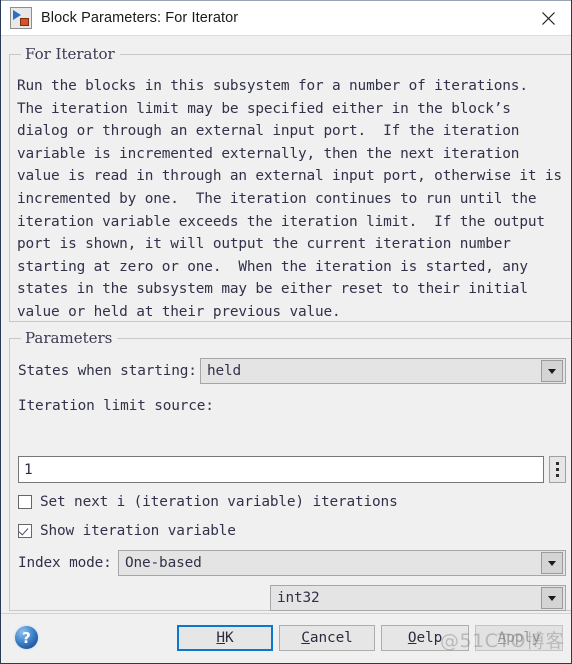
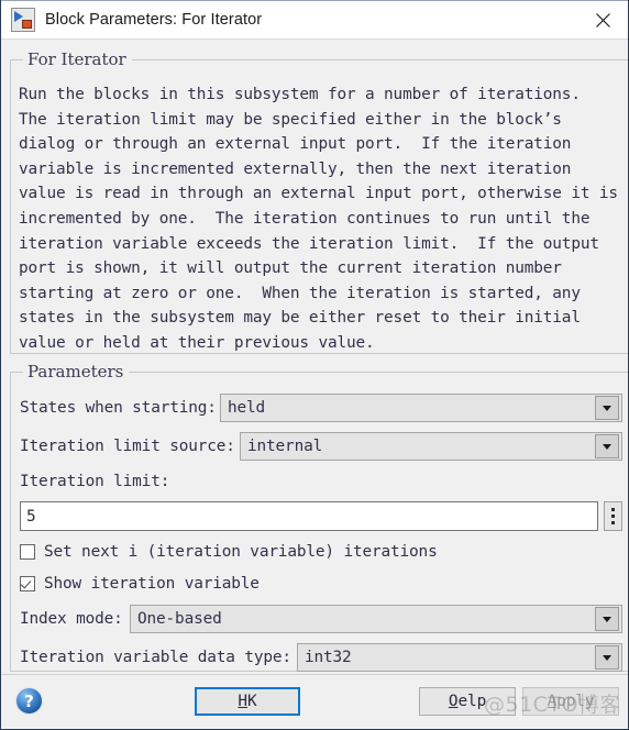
  Block Parameters: For Iterator
  For Iterator
  Run the blocks in this subsystem for a number of iterations.
  The iteration limit may be specified either in the block’s
  dialog or through an external input port. If the iteration
  variable is incremented externally, then the next iteration
  value is read in through an external input port, otherwise it is
  incremented by one. The iteration continues to run until the
  iteration variable exceeds the iteration limit. If the output
  port is shown, it will output the current iteration number
  starting at zero or one. When the iteration is started, any
  states in the subsystem may be either reset to their initial
  value or held at their previous value.
  Parameters
  States when starting:
  held
  Iteration limit source:
+ internal
+ Iteration limit:
- 1
+ 5
  Set next i (iteration variable) iterations
  Show iteration variable
  Index mode:
  One-based
+ Iteration variable data type:
  int32
  ?
  HK
- Cancel
  Oelp
  Apply
  @51CTO博客
